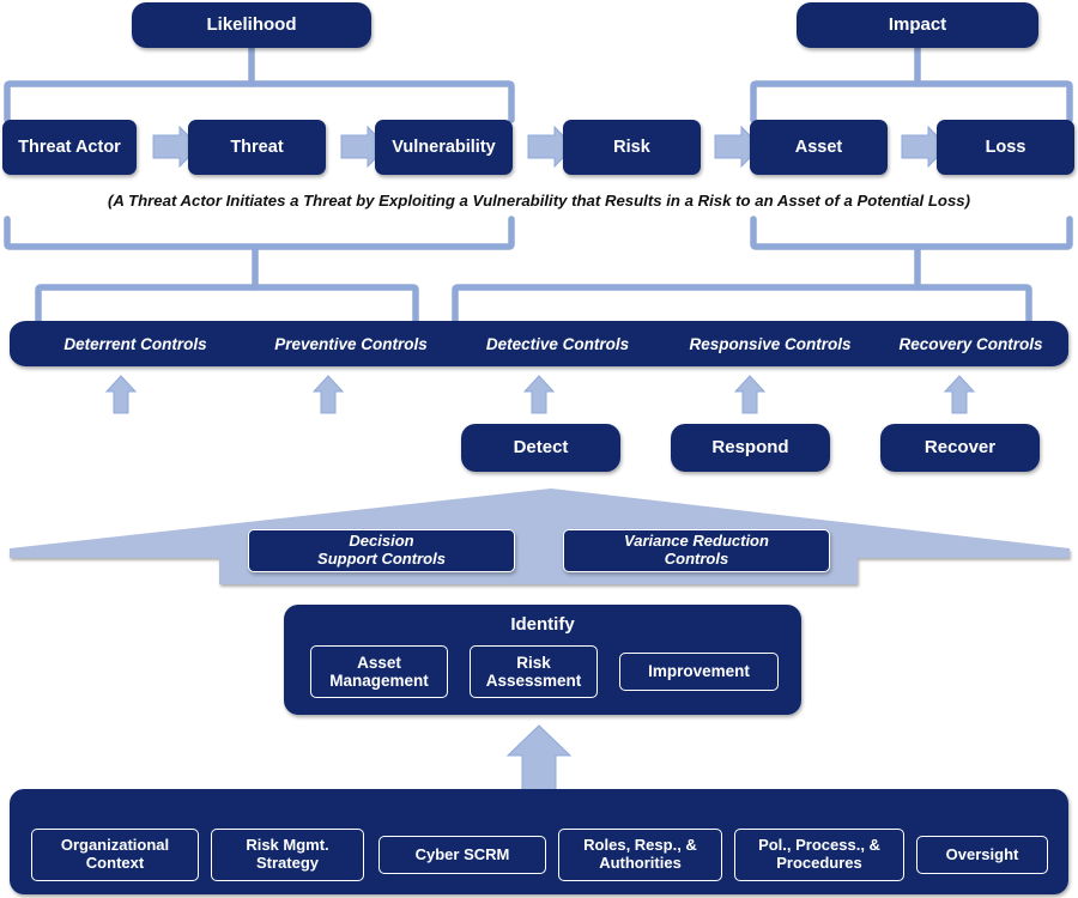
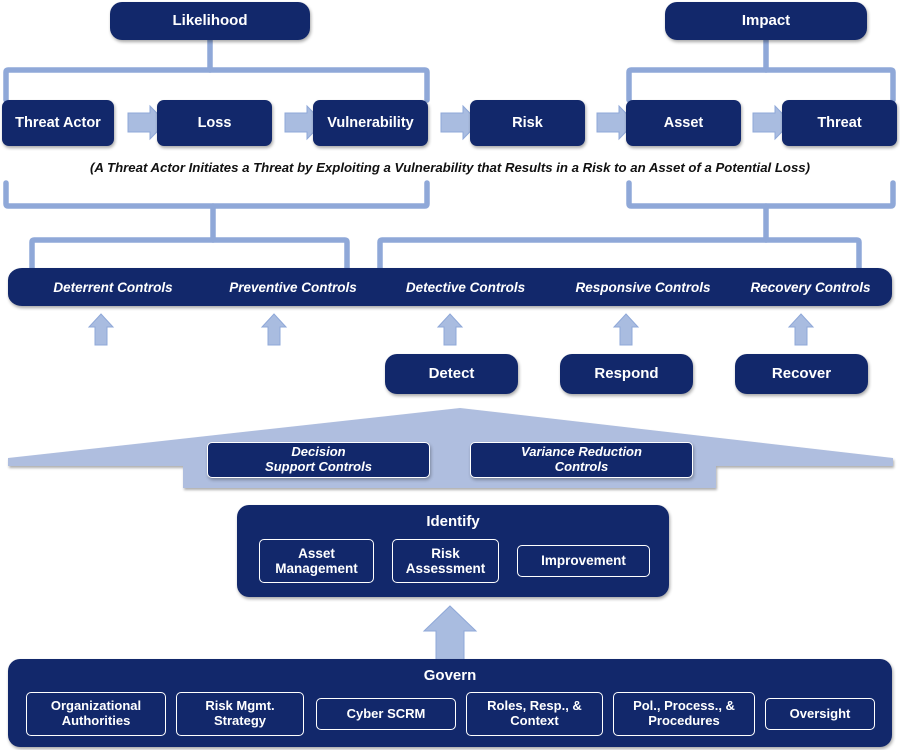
  Likelihood
  Impact
  Threat Actor
- Threat
+ Loss
  Vulnerability
  Risk
  Asset
- Loss
+ Threat
  (A Threat Actor Initiates a Threat by Exploiting a Vulnerability that Results in a Risk to an Asset of a Potential Loss)
  Deterrent Controls
  Preventive Controls
  Detective Controls
  Responsive Controls
  Recovery Controls
  Detect
  Respond
  Recover
  Decision
  Support Controls
  Variance Reduction
  Controls
  Identify
  Asset
  Management
  Risk
  Assessment
  Improvement
+ Govern
  Organizational
- Context
+ Authorities
  Risk Mgmt.
  Strategy
  Cyber SCRM
  Roles, Resp., &
- Authorities
+ Context
  Pol., Process., &
  Procedures
  Oversight
